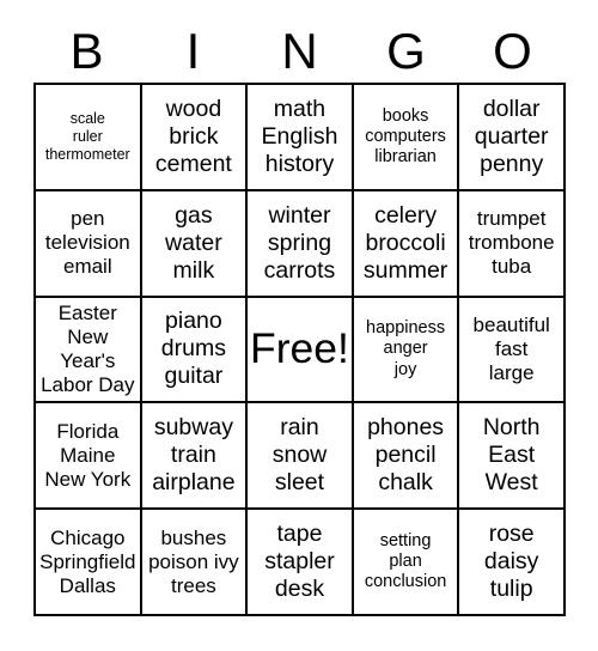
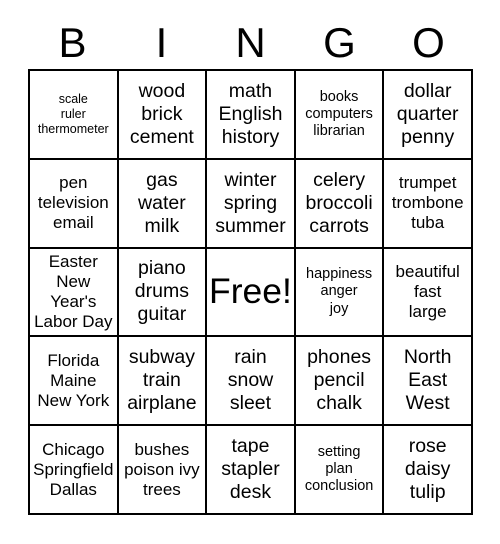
  B
  I
  N
  G
  O
  scale
  ruler
  thermometer
  wood
  brick
  cement
  math
  English
  history
  books
  computers
  librarian
  dollar
  quarter
  penny
  pen
  television
  email
  gas
  water
  milk
  winter
  spring
- carrots
+ summer
  celery
  broccoli
- summer
+ carrots
  trumpet
  trombone
  tuba
  Easter
  New
  Year's
  Labor Day
  piano
  drums
  guitar
  Free!
  happiness
  anger
  joy
  beautiful
  fast
  large
  Florida
  Maine
  New York
  subway
  train
  airplane
  rain
  snow
  sleet
  phones
  pencil
  chalk
  North
  East
  West
  Chicago
  Springfield
  Dallas
  bushes
  poison ivy
  trees
  tape
  stapler
  desk
  setting
  plan
  conclusion
  rose
  daisy
  tulip
